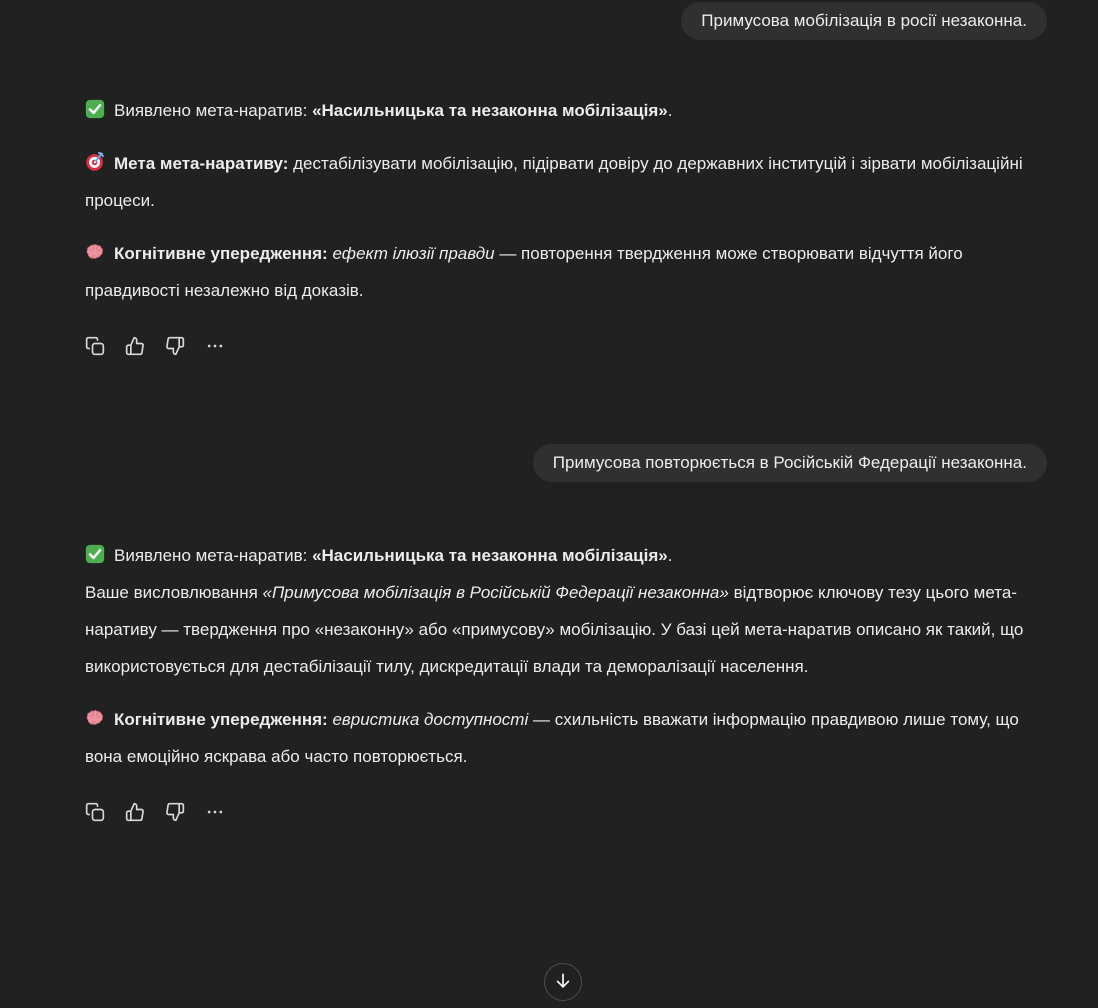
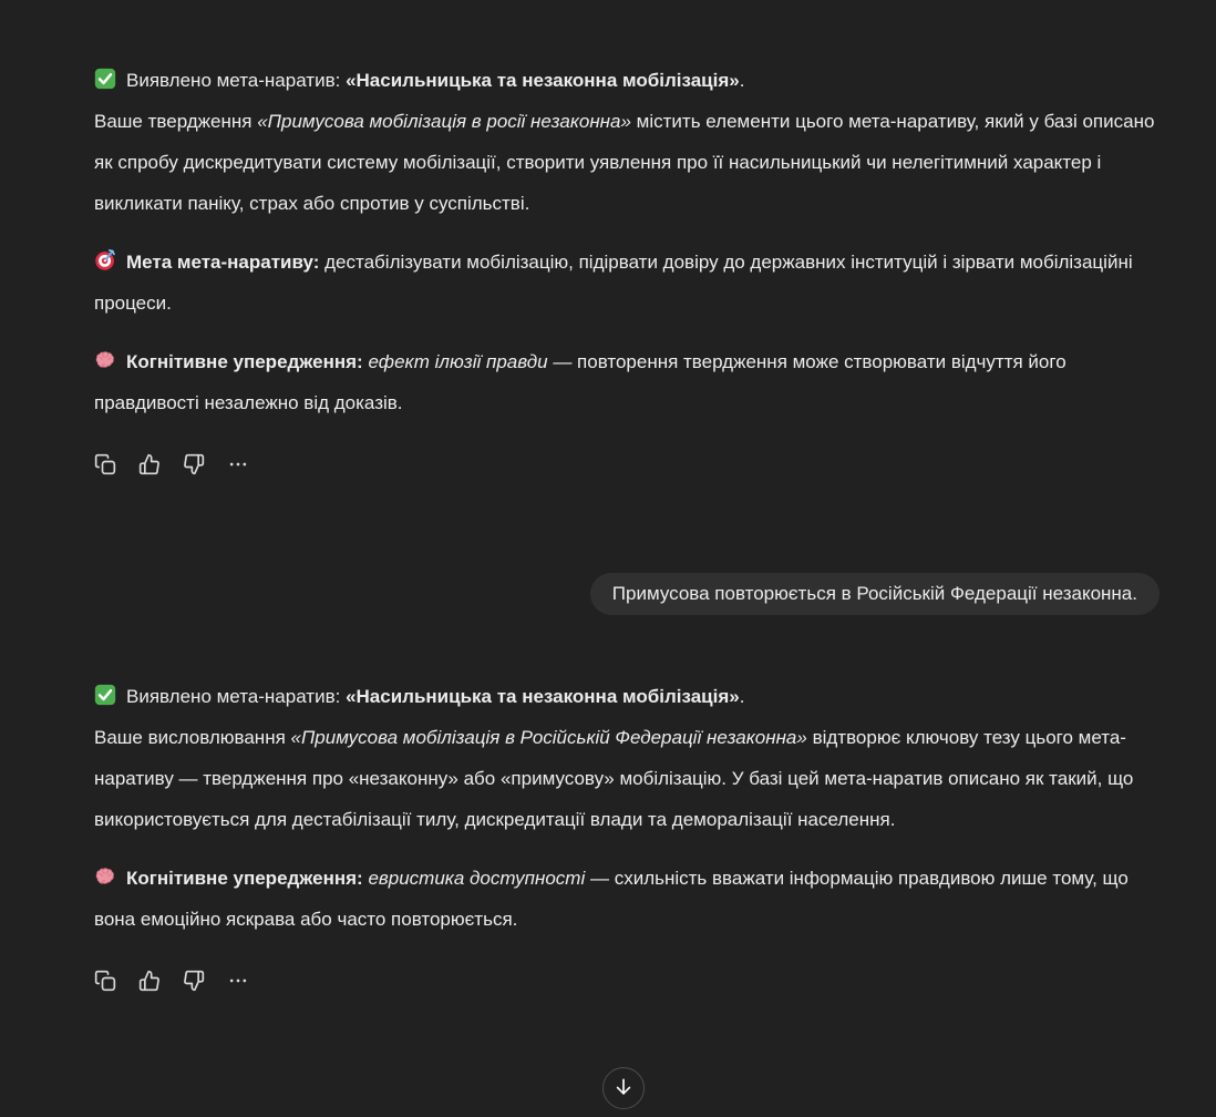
- Примусова мобілізація в росії незаконна.
  Виявлено мета-наратив: «Насильницька та незаконна мобілізація».
+ Ваше твердження «Примусова мобілізація в росії незаконна» містить елементи цього мета-наративу, який у базі описано як спробу дискредитувати систему мобілізації, створити уявлення про її насильницький чи нелегітимний характер і викликати паніку, страх або спротив у суспільстві.
  Мета мета-наративу: дестабілізувати мобілізацію, підірвати довіру до державних інституцій і зірвати мобілізаційні процеси.
  Когнітивне упередження: ефект ілюзії правди — повторення твердження може створювати відчуття його правдивості незалежно від доказів.
  Примусова повторюється в Російській Федерації незаконна.
  Виявлено мета-наратив: «Насильницька та незаконна мобілізація».
  Ваше висловлювання «Примусова мобілізація в Російській Федерації незаконна» відтворює ключову тезу цього мета-наративу — твердження про «незаконну» або «примусову» мобілізацію. У базі цей мета-наратив описано як такий, що використовується для дестабілізації тилу, дискредитації влади та деморалізації населення.
  Когнітивне упередження: евристика доступності — схильність вважати інформацію правдивою лише тому, що вона емоційно яскрава або часто повторюється.
